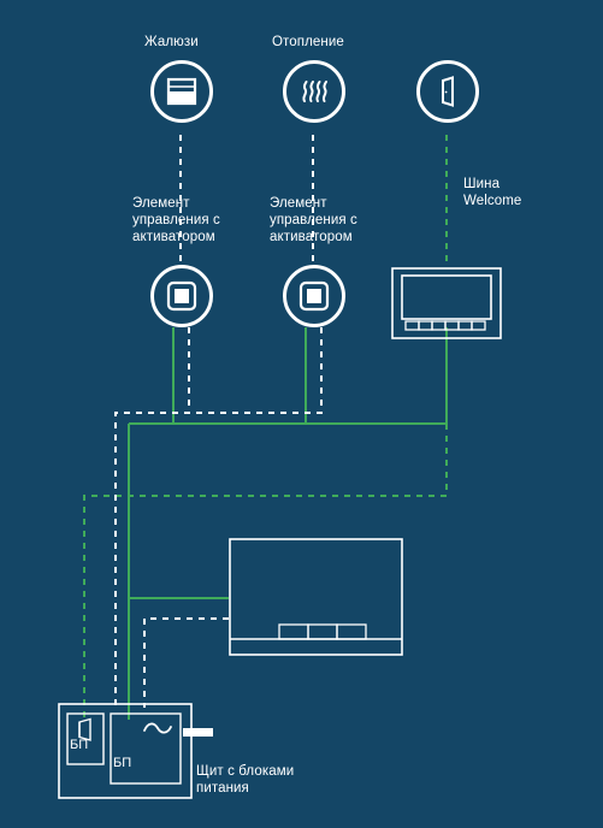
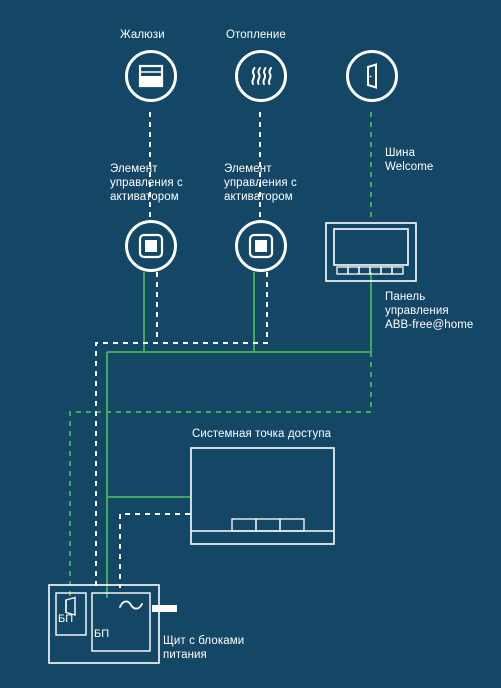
  Жалюзи
  Отопление
  Элемент
  управления с
  активатором
  Элемент
  управления с
  активатором
  Шина
  Welcome
+ Панель
+ управления
+ ABB-free@home
+ Системная точка доступа
  БП
  БП
  Щит с блоками
  питания
